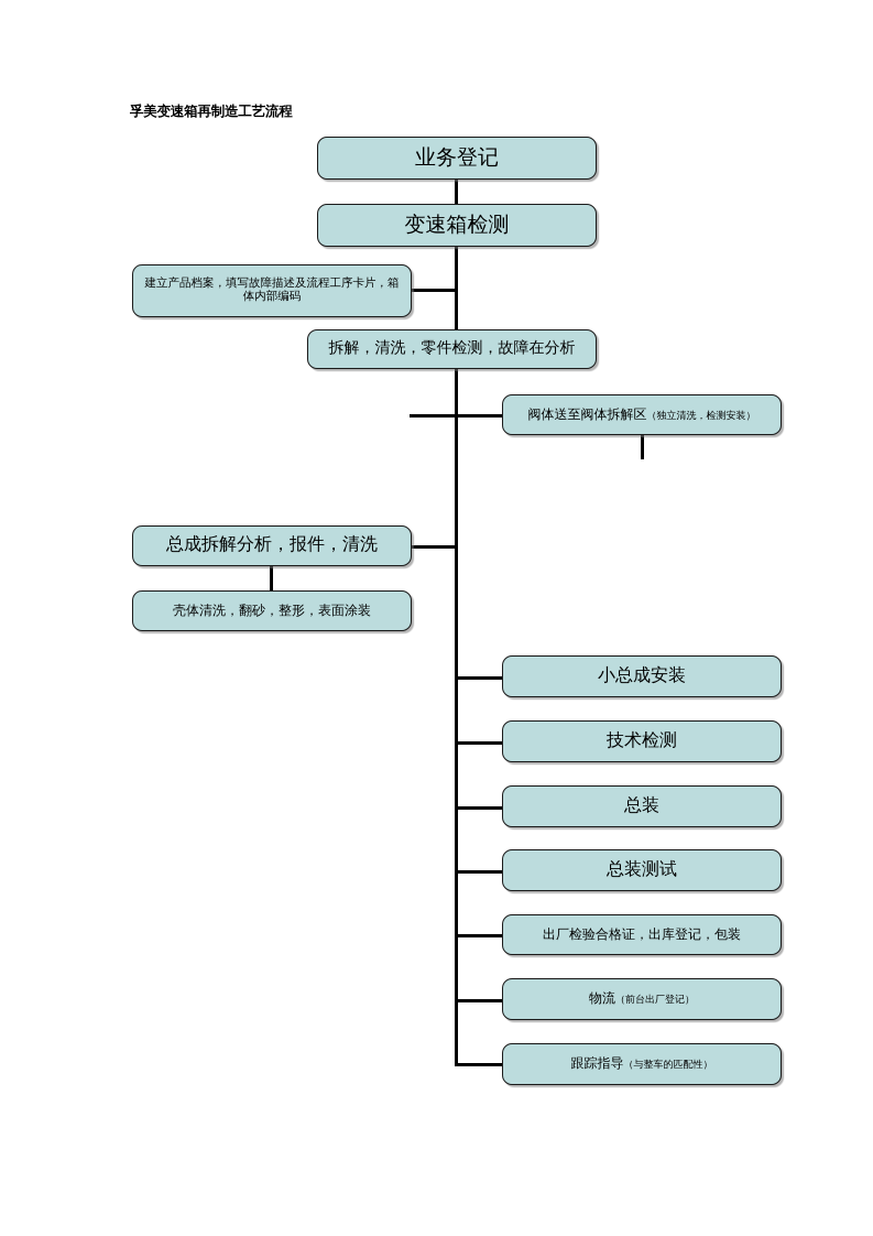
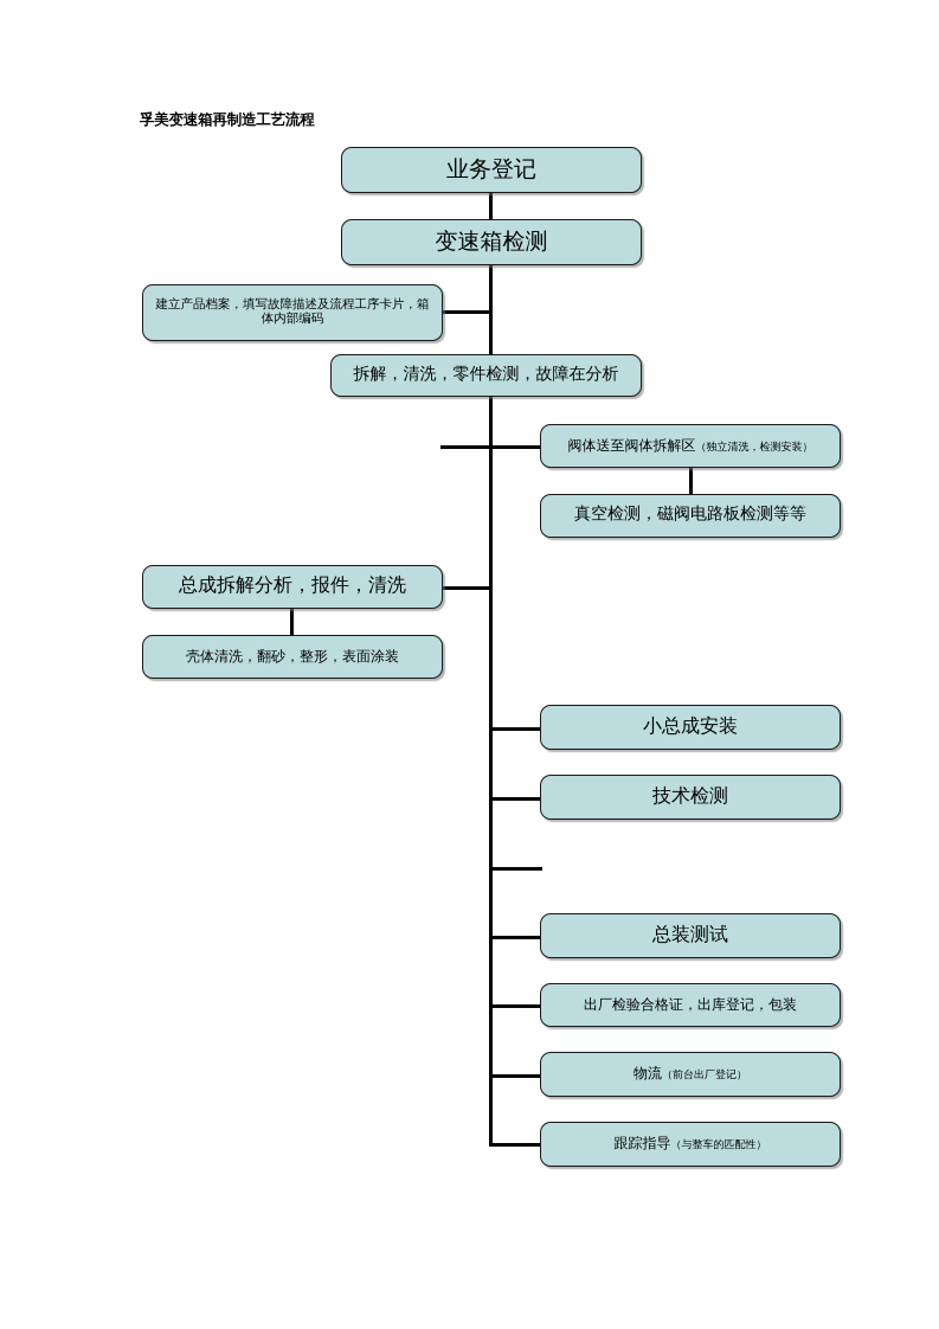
  孚美变速箱再制造工艺流程
  业务登记
  变速箱检测
  建立产品档案，填写故障描述及流程工序卡片，箱体内部编码
  拆解，清洗，零件检测，故障在分析
  阀体送至阀体拆解区（独立清洗，检测安装）
+ 真空检测，磁阀电路板检测等等
  总成拆解分析，报件，清洗
  壳体清洗，翻砂，整形，表面涂装
  小总成安装
  技术检测
- 总装
  总装测试
  出厂检验合格证，出库登记，包装
  物流（前台出厂登记）
  跟踪指导（与整车的匹配性）
